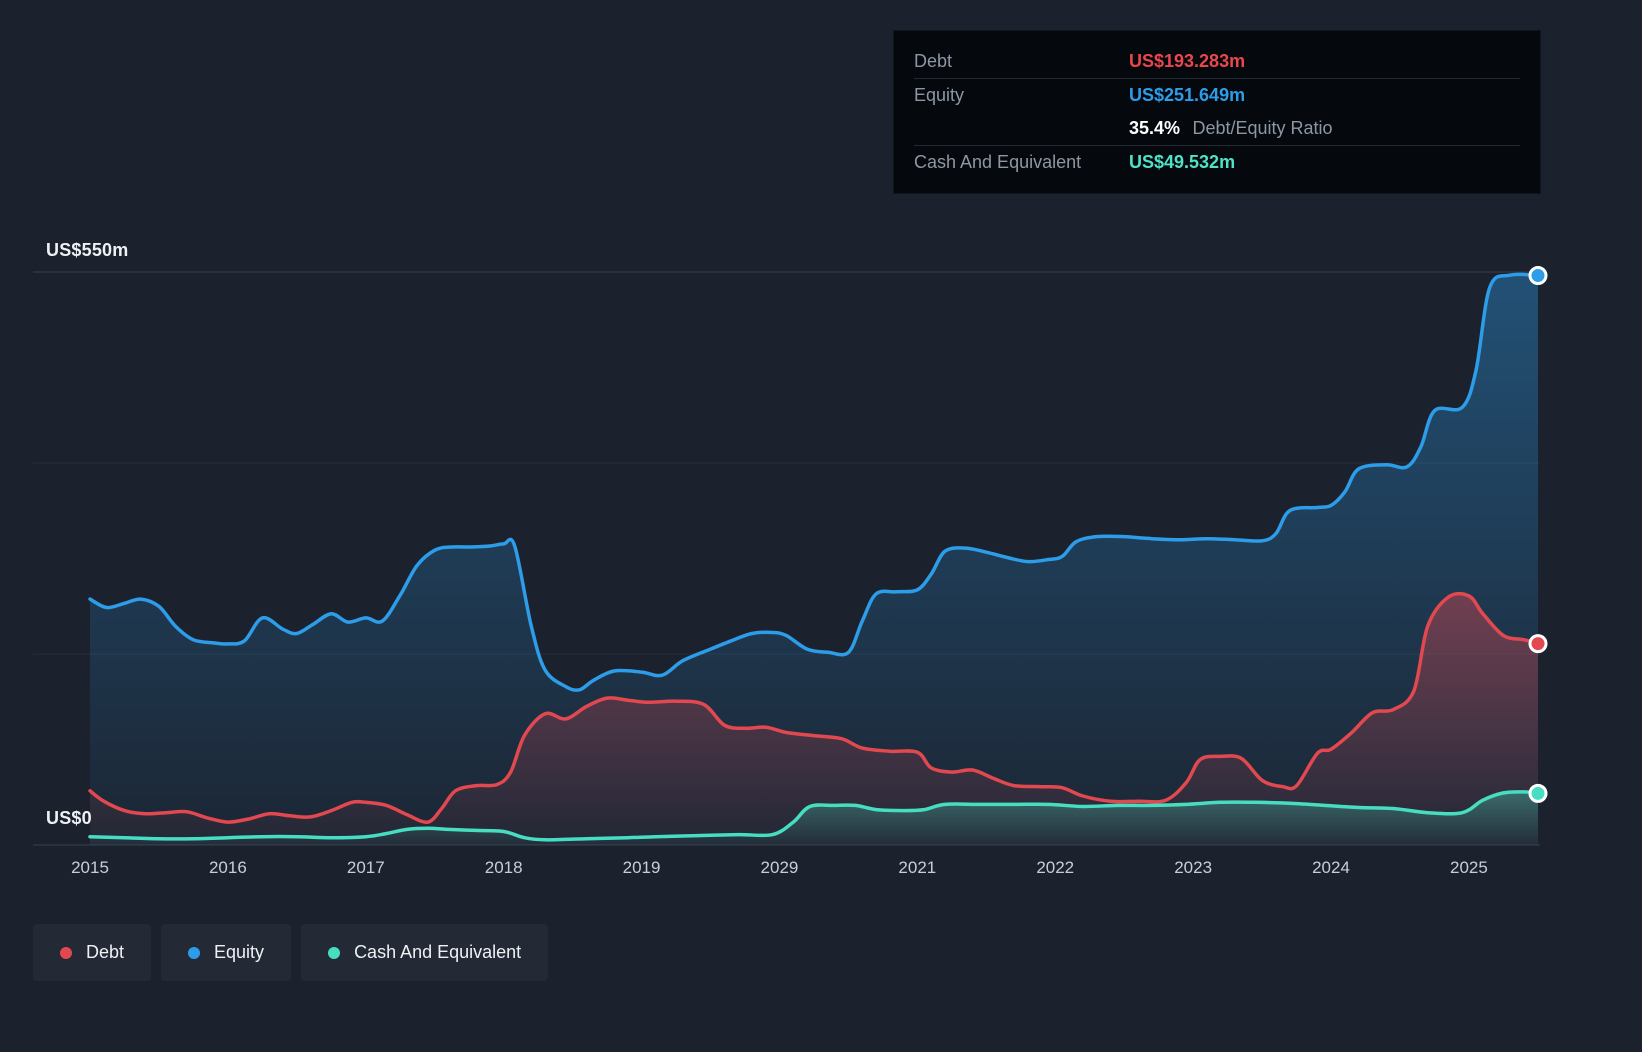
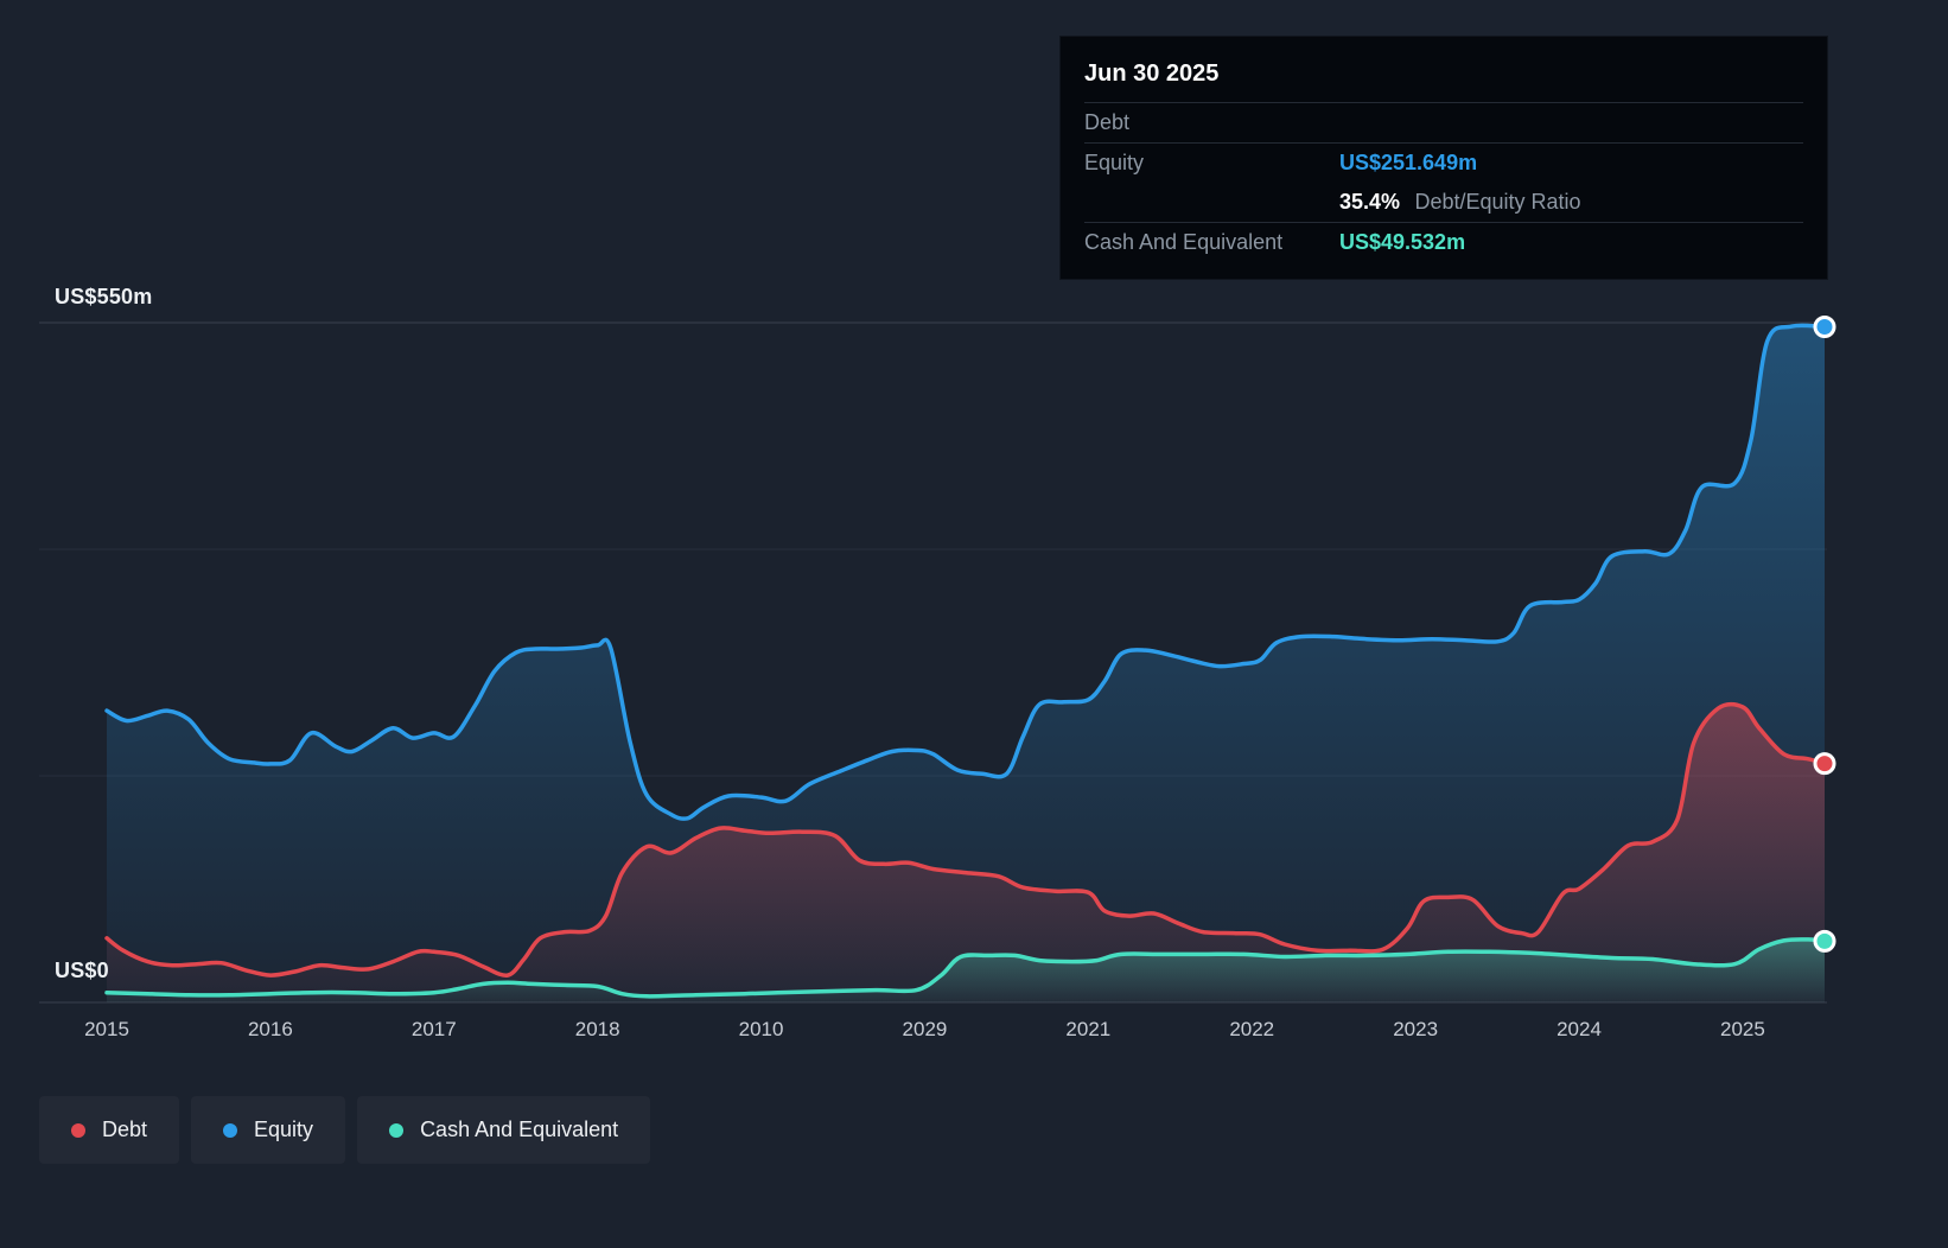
  US$550m
  US$0
  2015
  2016
  2017
  2018
- 2019
+ 2010
  2029
  2021
  2022
  2023
  2024
  2025
+ Jun 30 2025
  Debt
- US$193.283m
  Equity
  US$251.649m
  35.4% Debt/Equity Ratio
  Cash And Equivalent
  US$49.532m
  Debt
  Equity
  Cash And Equivalent
